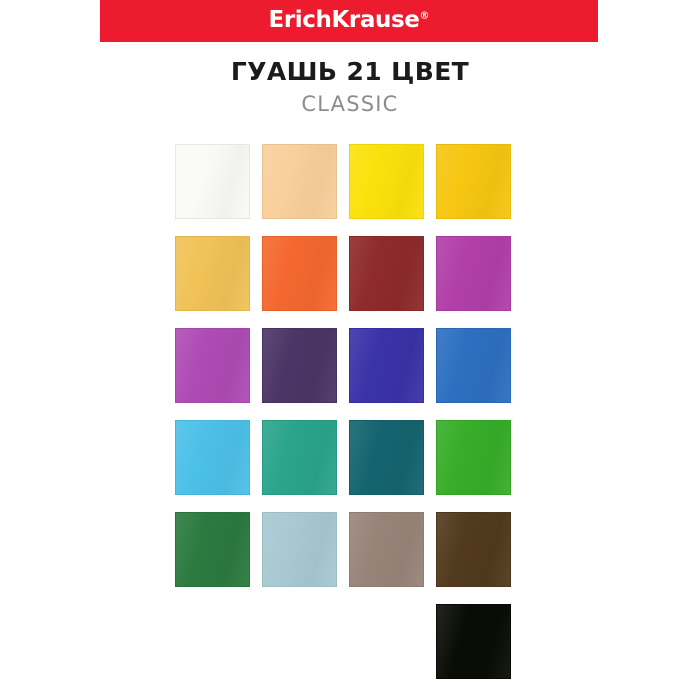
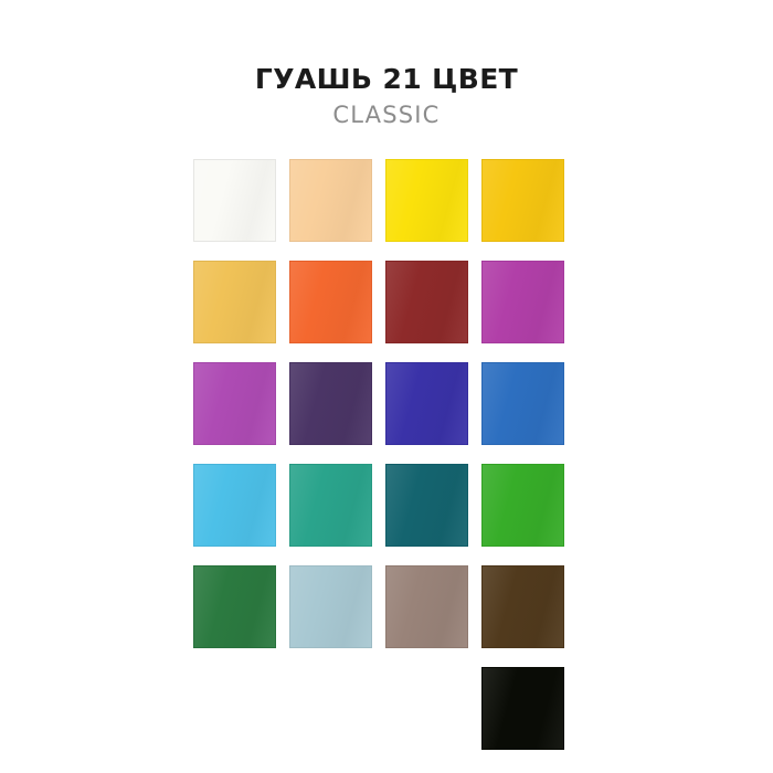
- ErichKrause®
  ГУАШЬ 21 ЦВЕТ
  CLASSIC
